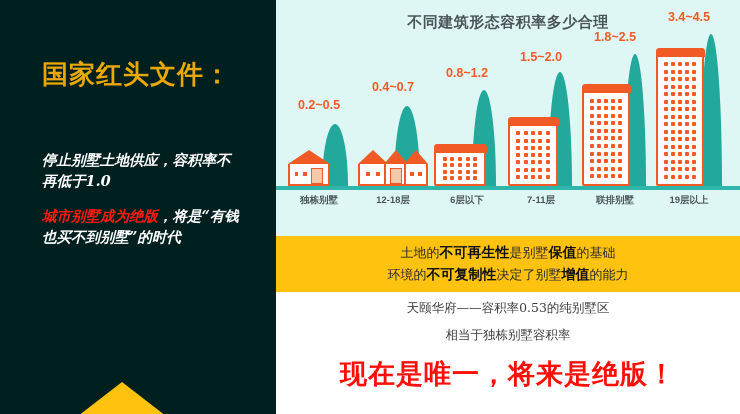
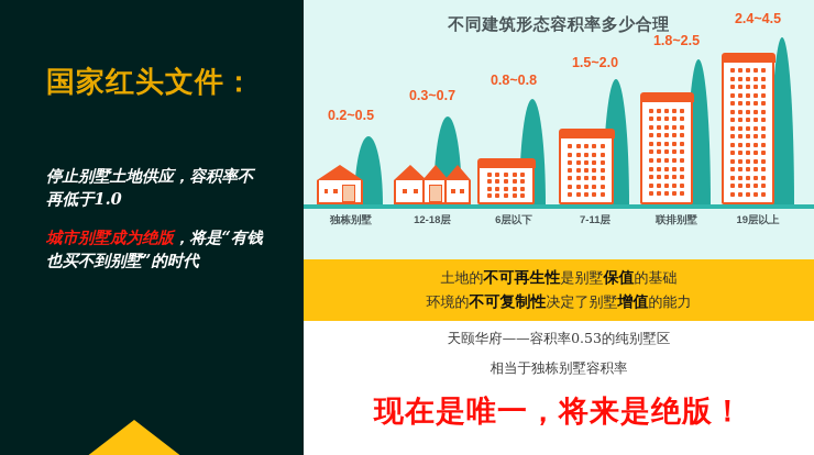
  国家红头文件：
  停止别墅土地供应，容积率不再低于1.0
  城市别墅成为绝版，将是“有钱也买不到别墅”的时代
  不同建筑形态容积率多少合理
  0.2~0.5
  独栋别墅
- 0.4~0.7
+ 0.3~0.7
  12-18层
- 0.8~1.2
+ 0.8~0.8
  6层以下
  1.5~2.0
  7-11层
  1.8~2.5
  联排别墅
- 3.4~4.5
+ 2.4~4.5
  19层以上
  土地的不可再生性是别墅保值的基础
  环境的不可复制性决定了别墅增值的能力
  天颐华府——容积率0.53的纯别墅区
  相当于独栋别墅容积率
  现在是唯一，将来是绝版！
